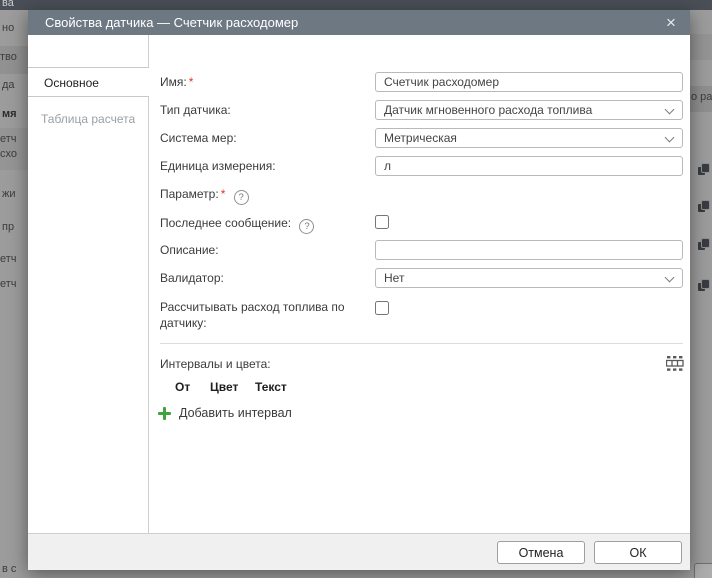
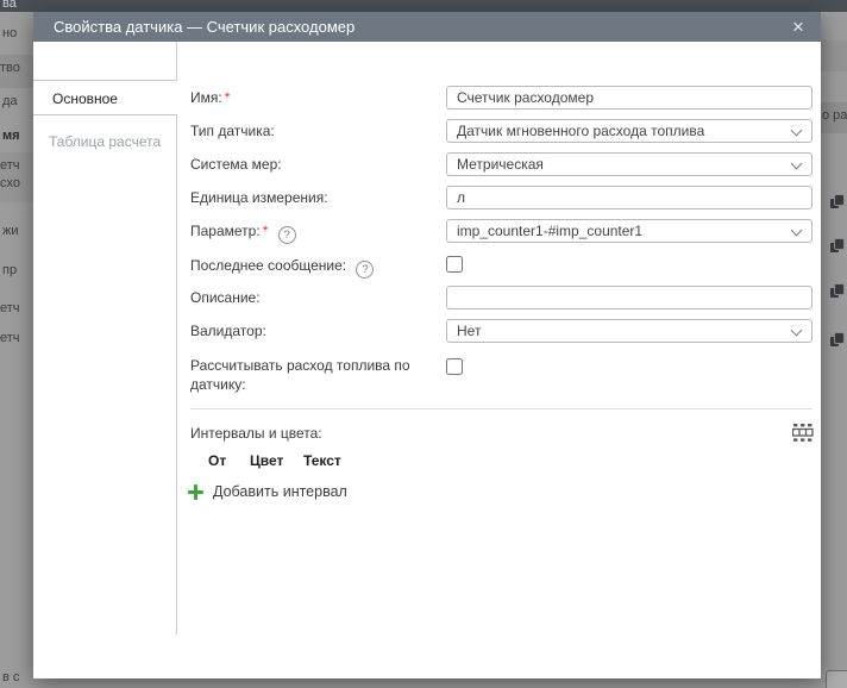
  ва
  но
  тво
  да
  мя
  етч
  схо
  жи
  пр
  етч
  етч
  в с
  о ра
  Свойства датчика — Счетчик расходомер
  ×
  Основное
  Таблица расчета
  Имя: *
  Счетчик расходомер
  Тип датчика:
  Датчик мгновенного расхода топлива
  Система мер:
  Метрическая
  Единица измерения:
  л
  Параметр: * ?
+ imp_counter1-#imp_counter1
  Последнее сообщение: ?
  Описание:
  Валидатор:
  Нет
  Рассчитывать расход топлива по датчику:
  Интервалы и цвета:
  От
  Цвет
  Текст
  Добавить интервал
- Отмена
- ОК
